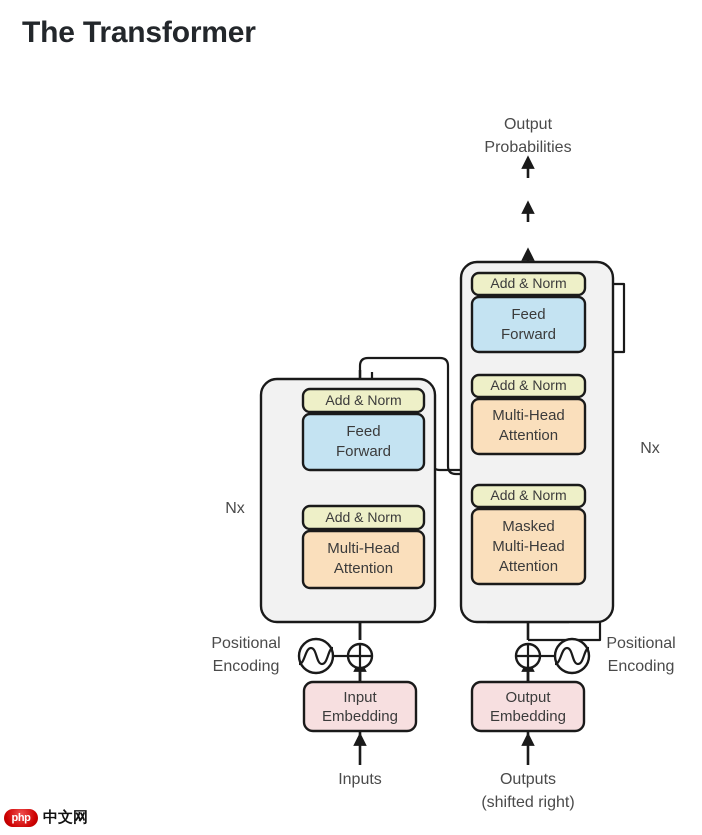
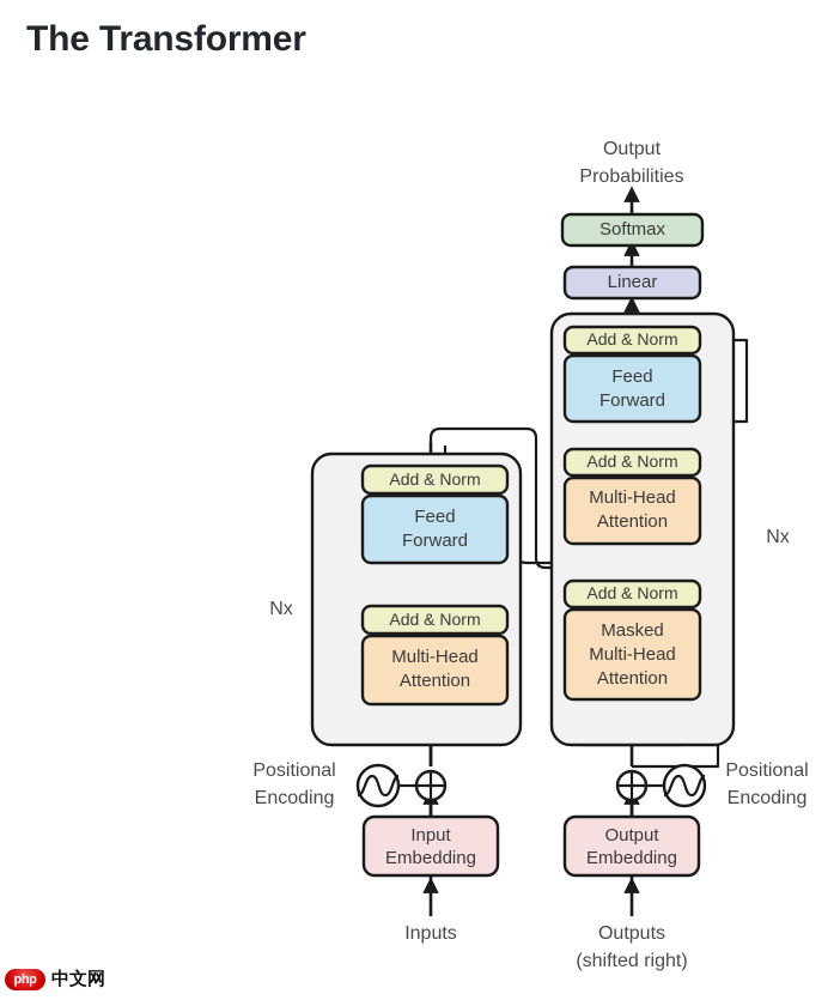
  The Transformer
  Add & Norm
  Feed
  Forward
  Add & Norm
  Multi-Head
  Attention
  Nx
  Add & Norm
  Feed
  Forward
  Add & Norm
  Multi-Head
  Attention
  Add & Norm
  Masked
  Multi-Head
  Attention
  Nx
+ Linear
+ Softmax
  Output
  Probabilities
  Input
  Embedding
  Output
  Embedding
  Positional
  Encoding
  Positional
  Encoding
  Inputs
  Outputs
  (shifted right)
  php
  中文网
